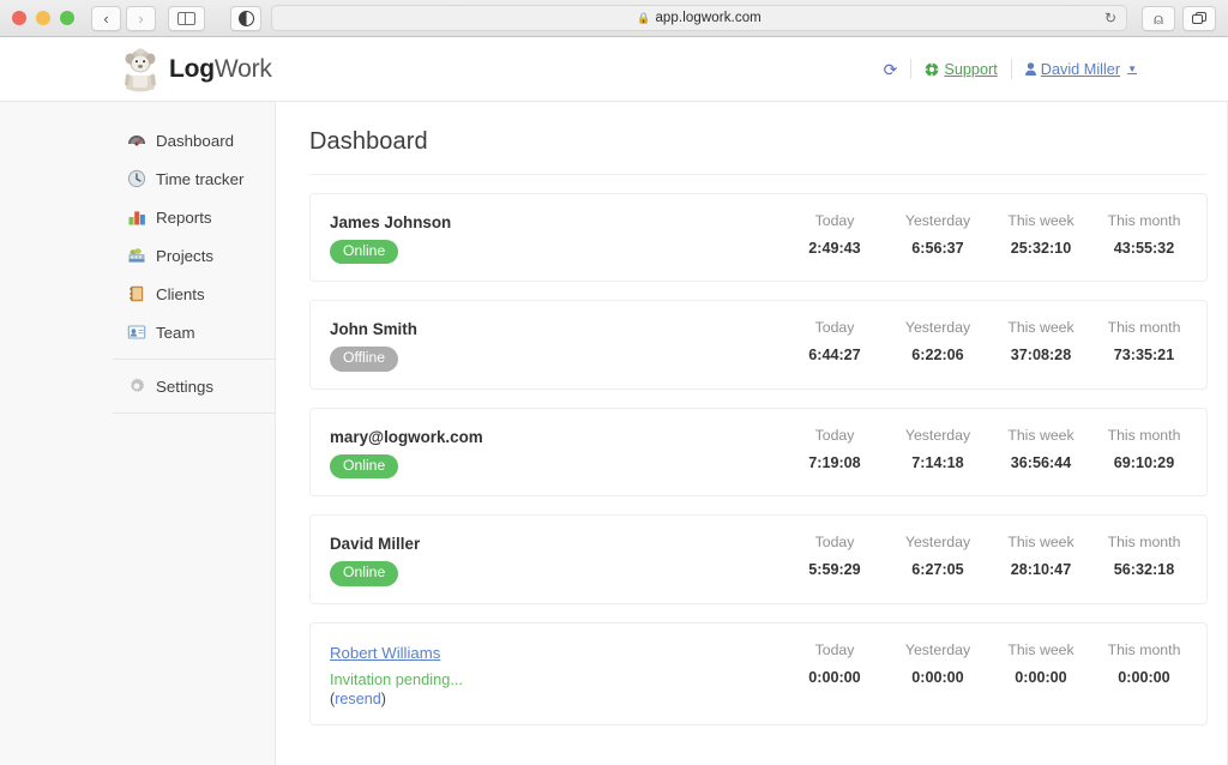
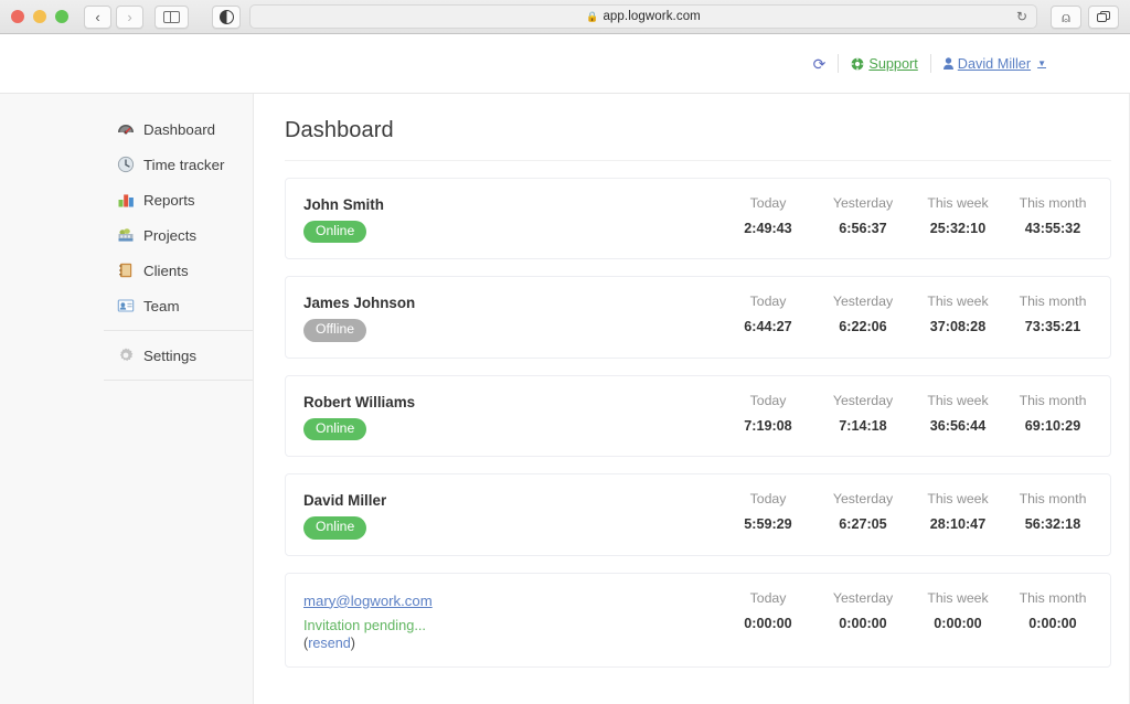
  ‹
  ›
  🔒
  app.logwork.com
  ↻
  ⍝
- LogWork
  ⟳
  Support
  David Miller
  ▼
  Dashboard
  Time tracker
  Reports
  Projects
  Clients
  Team
  Settings
  Dashboard
- James Johnson
+ John Smith
  Online
  Today
  2:49:43
  Yesterday
  6:56:37
  This week
  25:32:10
  This month
  43:55:32
- John Smith
+ James Johnson
  Offline
  Today
  6:44:27
  Yesterday
  6:22:06
  This week
  37:08:28
  This month
  73:35:21
- mary@logwork.com
+ Robert Williams
  Online
  Today
  7:19:08
  Yesterday
  7:14:18
  This week
  36:56:44
  This month
  69:10:29
  David Miller
  Online
  Today
  5:59:29
  Yesterday
  6:27:05
  This week
  28:10:47
  This month
  56:32:18
- Robert Williams
+ mary@logwork.com
  Invitation pending...
  (resend)
  Today
  0:00:00
  Yesterday
  0:00:00
  This week
  0:00:00
  This month
  0:00:00
